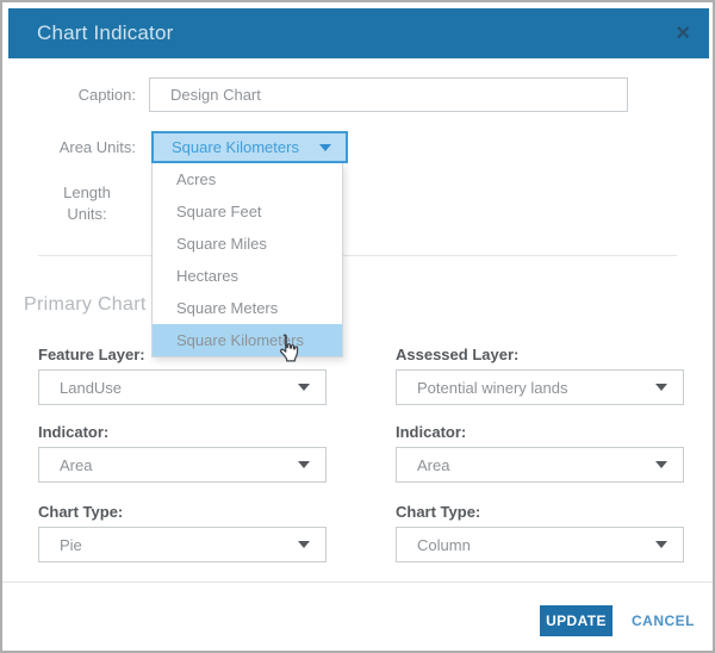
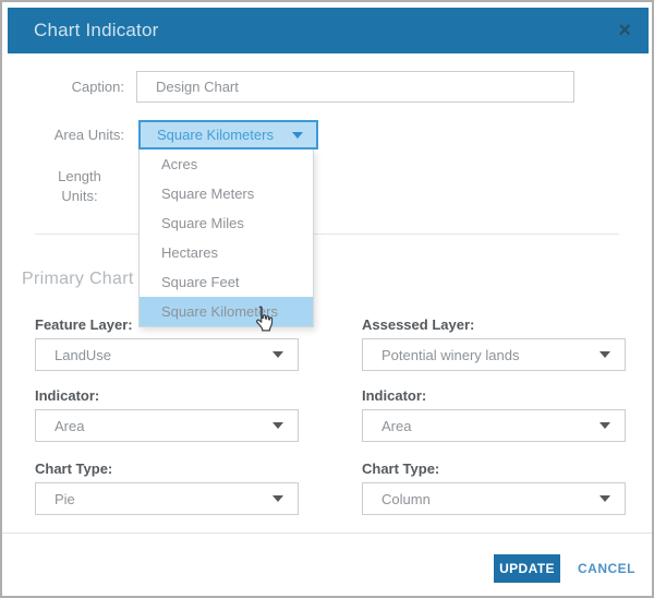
  Chart Indicator
  ×
  Caption:
  Design Chart
  Area Units:
  Square Kilometers
  Length
  Units:
  Acres
- Square Feet
+ Square Meters
  Square Miles
  Hectares
- Square Meters
+ Square Feet
  Square Kilometrs
  Primary Chart
  Feature Layer:
  LandUse
  Indicator:
  Area
  Chart Type:
  Pie
  Assessed Layer:
  Potential winery lands
  Indicator:
  Area
  Chart Type:
  Column
  UPDATE
  CANCEL
